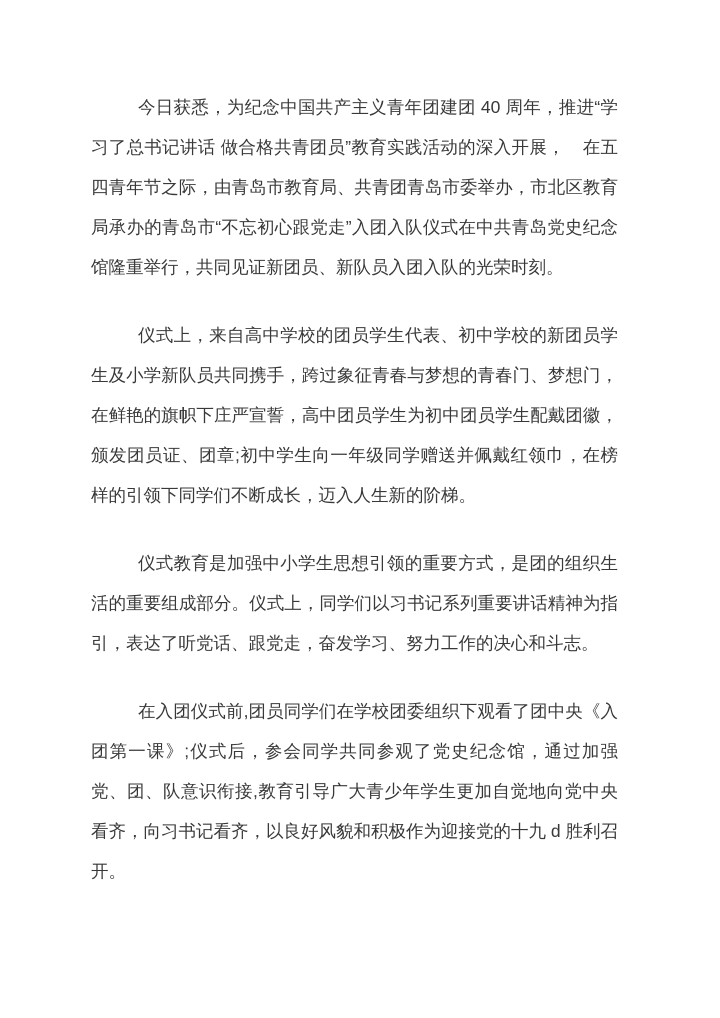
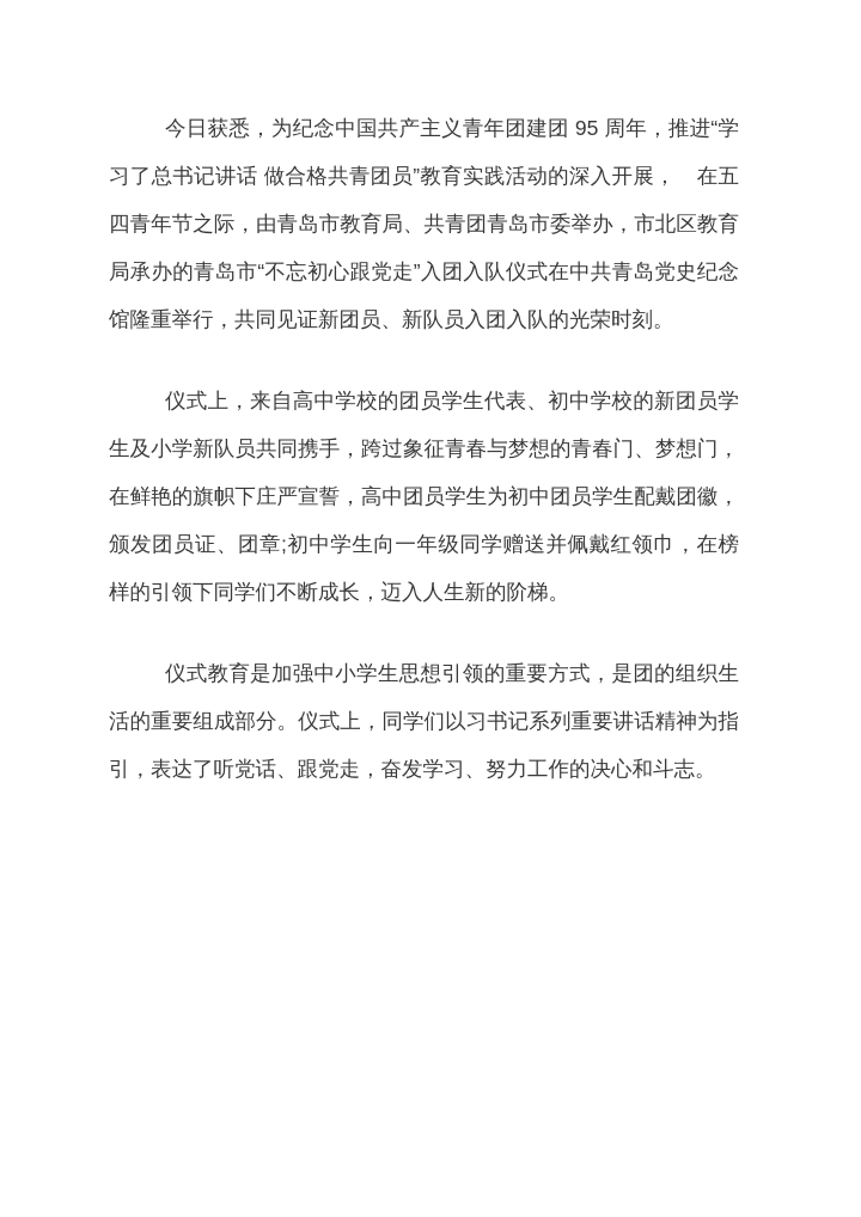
- 今日获悉，为纪念中国共产主义青年团建团 40 周年，推进“学习了总书记讲话 做合格共青团员”教育实践活动的深入开展， 在五四青年节之际，由青岛市教育局、共青团青岛市委举办，市北区教育局承办的青岛市“不忘初心跟党走”入团入队仪式在中共青岛党史纪念馆隆重举行，共同见证新团员、新队员入团入队的光荣时刻。
+ 今日获悉，为纪念中国共产主义青年团建团 95 周年，推进“学习了总书记讲话 做合格共青团员”教育实践活动的深入开展， 在五四青年节之际，由青岛市教育局、共青团青岛市委举办，市北区教育局承办的青岛市“不忘初心跟党走”入团入队仪式在中共青岛党史纪念馆隆重举行，共同见证新团员、新队员入团入队的光荣时刻。
  仪式上，来自高中学校的团员学生代表、初中学校的新团员学生及小学新队员共同携手，跨过象征青春与梦想的青春门、梦想门，在鲜艳的旗帜下庄严宣誓，高中团员学生为初中团员学生配戴团徽，颁发团员证、团章;初中学生向一年级同学赠送并佩戴红领巾，在榜样的引领下同学们不断成长，迈入人生新的阶梯。
  仪式教育是加强中小学生思想引领的重要方式，是团的组织生活的重要组成部分。仪式上，同学们以习书记系列重要讲话精神为指引，表达了听党话、跟党走，奋发学习、努力工作的决心和斗志。
- 在入团仪式前,团员同学们在学校团委组织下观看了团中央《入团第一课》;仪式后，参会同学共同参观了党史纪念馆，通过加强党、团、队意识衔接,教育引导广大青少年学生更加自觉地向党中央看齐，向习书记看齐，以良好风貌和积极作为迎接党的十九 d 胜利召开。
